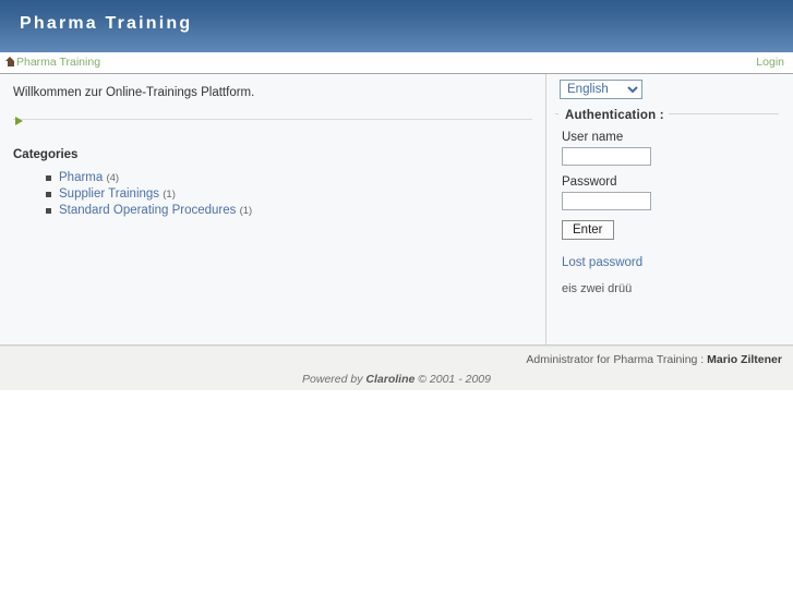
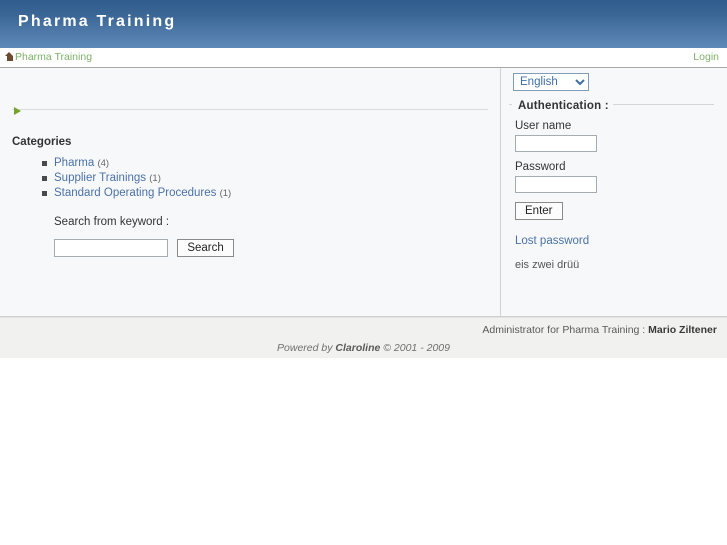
  Pharma Training
  Pharma Training
  Login
- Willkommen zur Online-Trainings Plattform.
  Categories
  Pharma (4)
  Supplier Trainings (1)
  Standard Operating Procedures (1)
+ Search from keyword :
+ Search
  English
  Authentication :
  User name
  Password
  Enter
  Lost password
  eis zwei drüü
  Administrator for Pharma Training : Mario Ziltener
  Powered by Claroline © 2001 - 2009
